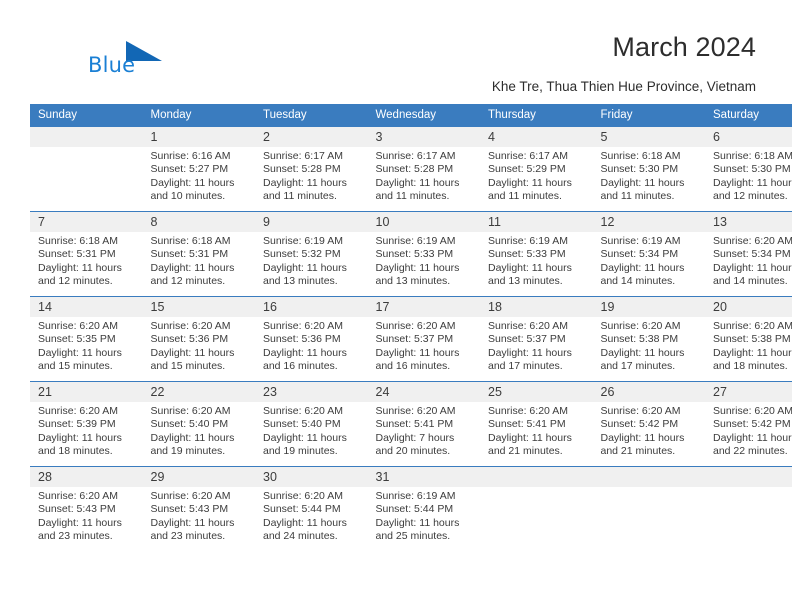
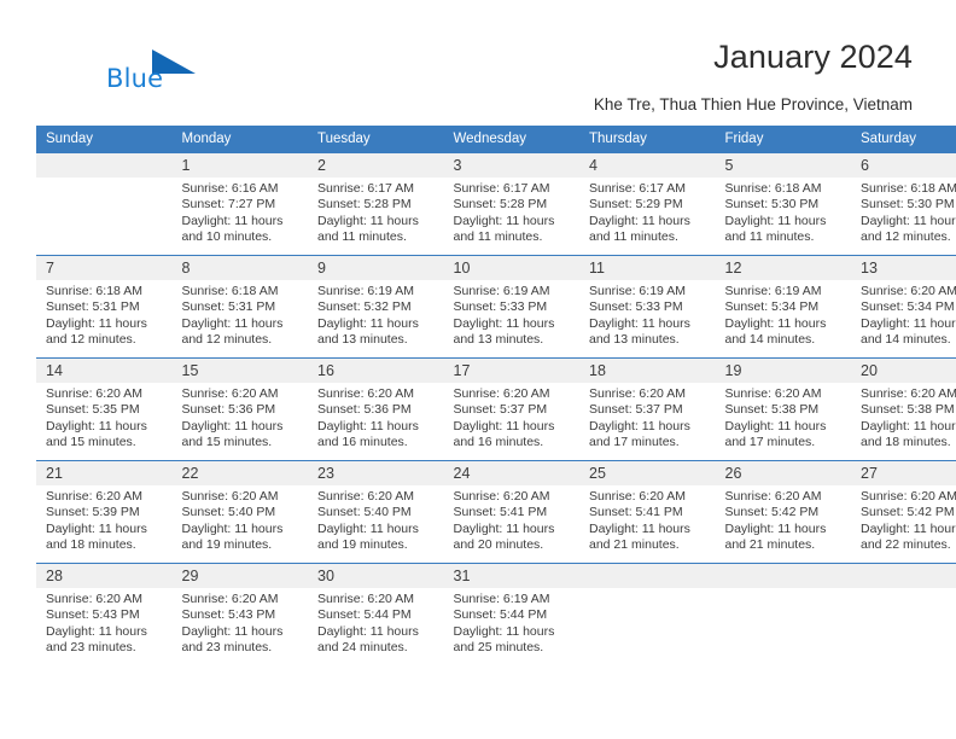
  Blue
- March 2024
+ January 2024
  Khe Tre, Thua Thien Hue Province, Vietnam
  Sunday	Monday	Tuesday	Wednesday	Thursday	Friday	Saturday
- 	1Sunrise: 6:16 AMSunset: 5:27 PMDaylight: 11 hours and 10 minutes.	2Sunrise: 6:17 AMSunset: 5:28 PMDaylight: 11 hours and 11 minutes.	3Sunrise: 6:17 AMSunset: 5:28 PMDaylight: 11 hours and 11 minutes.	4Sunrise: 6:17 AMSunset: 5:29 PMDaylight: 11 hours and 11 minutes.	5Sunrise: 6:18 AMSunset: 5:30 PMDaylight: 11 hours and 11 minutes.	6Sunrise: 6:18 AMSunset: 5:30 PMDaylight: 11 hour and 12 minutes.
+ 	1Sunrise: 6:16 AMSunset: 7:27 PMDaylight: 11 hours and 10 minutes.	2Sunrise: 6:17 AMSunset: 5:28 PMDaylight: 11 hours and 11 minutes.	3Sunrise: 6:17 AMSunset: 5:28 PMDaylight: 11 hours and 11 minutes.	4Sunrise: 6:17 AMSunset: 5:29 PMDaylight: 11 hours and 11 minutes.	5Sunrise: 6:18 AMSunset: 5:30 PMDaylight: 11 hours and 11 minutes.	6Sunrise: 6:18 AMSunset: 5:30 PMDaylight: 11 hour and 12 minutes.
  7Sunrise: 6:18 AMSunset: 5:31 PMDaylight: 11 hours and 12 minutes.	8Sunrise: 6:18 AMSunset: 5:31 PMDaylight: 11 hours and 12 minutes.	9Sunrise: 6:19 AMSunset: 5:32 PMDaylight: 11 hours and 13 minutes.	10Sunrise: 6:19 AMSunset: 5:33 PMDaylight: 11 hours and 13 minutes.	11Sunrise: 6:19 AMSunset: 5:33 PMDaylight: 11 hours and 13 minutes.	12Sunrise: 6:19 AMSunset: 5:34 PMDaylight: 11 hours and 14 minutes.	13Sunrise: 6:20 AMSunset: 5:34 PMDaylight: 11 hour and 14 minutes.
  14Sunrise: 6:20 AMSunset: 5:35 PMDaylight: 11 hours and 15 minutes.	15Sunrise: 6:20 AMSunset: 5:36 PMDaylight: 11 hours and 15 minutes.	16Sunrise: 6:20 AMSunset: 5:36 PMDaylight: 11 hours and 16 minutes.	17Sunrise: 6:20 AMSunset: 5:37 PMDaylight: 11 hours and 16 minutes.	18Sunrise: 6:20 AMSunset: 5:37 PMDaylight: 11 hours and 17 minutes.	19Sunrise: 6:20 AMSunset: 5:38 PMDaylight: 11 hours and 17 minutes.	20Sunrise: 6:20 AMSunset: 5:38 PMDaylight: 11 hour and 18 minutes.
- 21Sunrise: 6:20 AMSunset: 5:39 PMDaylight: 11 hours and 18 minutes.	22Sunrise: 6:20 AMSunset: 5:40 PMDaylight: 11 hours and 19 minutes.	23Sunrise: 6:20 AMSunset: 5:40 PMDaylight: 11 hours and 19 minutes.	24Sunrise: 6:20 AMSunset: 5:41 PMDaylight: 7 hours and 20 minutes.	25Sunrise: 6:20 AMSunset: 5:41 PMDaylight: 11 hours and 21 minutes.	26Sunrise: 6:20 AMSunset: 5:42 PMDaylight: 11 hours and 21 minutes.	27Sunrise: 6:20 AMSunset: 5:42 PMDaylight: 11 hour and 22 minutes.
+ 21Sunrise: 6:20 AMSunset: 5:39 PMDaylight: 11 hours and 18 minutes.	22Sunrise: 6:20 AMSunset: 5:40 PMDaylight: 11 hours and 19 minutes.	23Sunrise: 6:20 AMSunset: 5:40 PMDaylight: 11 hours and 19 minutes.	24Sunrise: 6:20 AMSunset: 5:41 PMDaylight: 11 hours and 20 minutes.	25Sunrise: 6:20 AMSunset: 5:41 PMDaylight: 11 hours and 21 minutes.	26Sunrise: 6:20 AMSunset: 5:42 PMDaylight: 11 hours and 21 minutes.	27Sunrise: 6:20 AMSunset: 5:42 PMDaylight: 11 hour and 22 minutes.
  28Sunrise: 6:20 AMSunset: 5:43 PMDaylight: 11 hours and 23 minutes.	29Sunrise: 6:20 AMSunset: 5:43 PMDaylight: 11 hours and 23 minutes.	30Sunrise: 6:20 AMSunset: 5:44 PMDaylight: 11 hours and 24 minutes.	31Sunrise: 6:19 AMSunset: 5:44 PMDaylight: 11 hours and 25 minutes.
